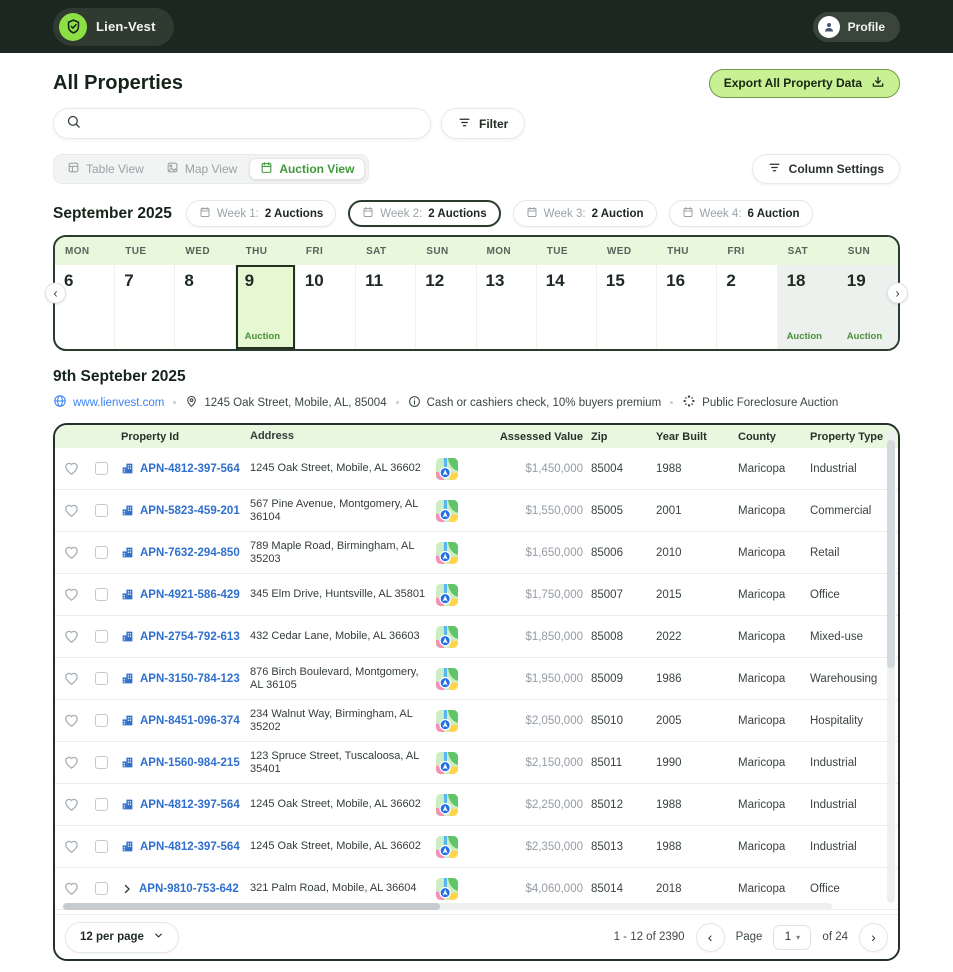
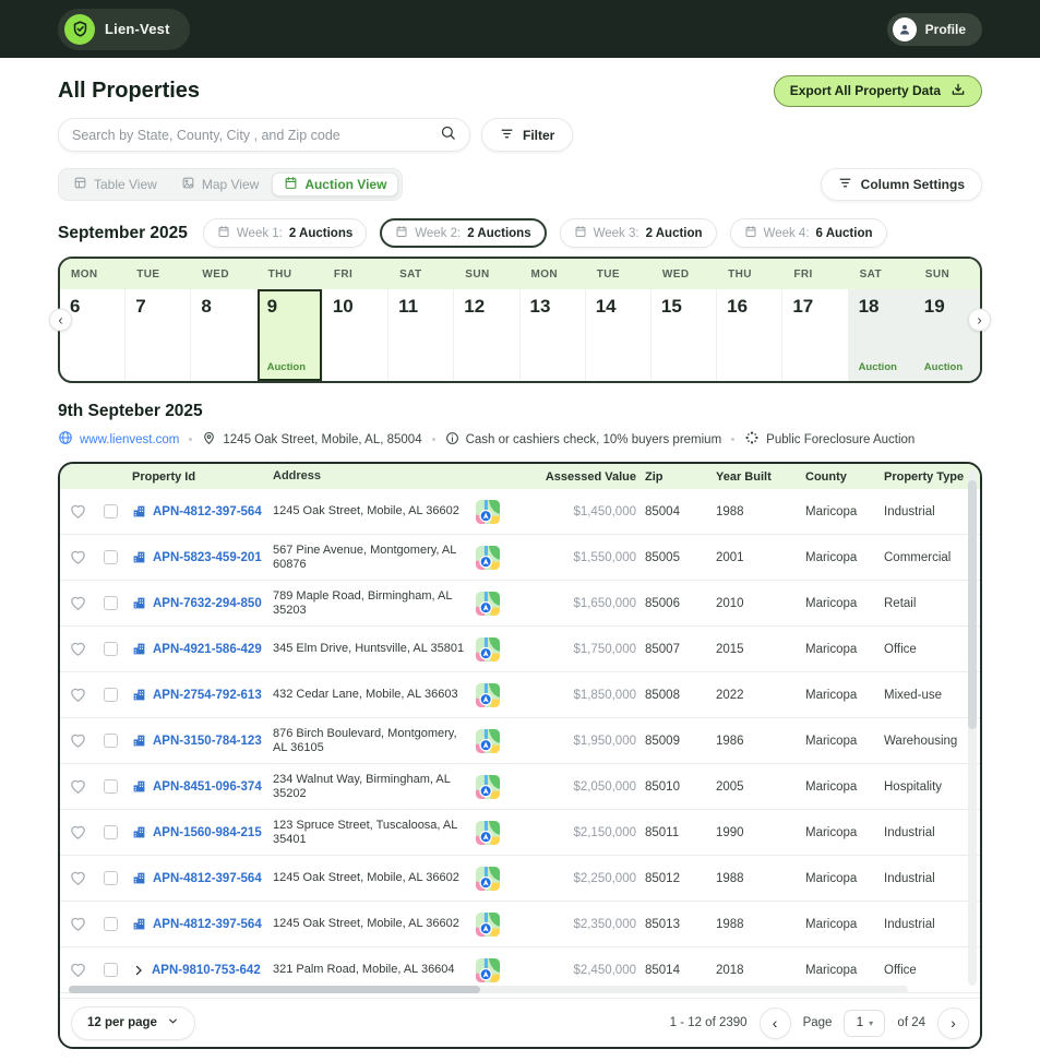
  Lien-Vest
  Profile
  All Properties
  Export All Property Data
+ Search by State, County, City , and Zip code
  Filter
  Table View
  Map View
  Auction View
  Column Settings
  September 2025
  Week 1:
  2 Auctions
  Week 2:
  2 Auctions
  Week 3:
  2 Auction
  Week 4:
  6 Auction
  ‹
  ›
  MON
  TUE
  WED
  THU
  FRI
  SAT
  SUN
  MON
  TUE
  WED
  THU
  FRI
  SAT
  SUN
  6
  7
  8
  9
  Auction
  10
  11
  12
  13
  14
  15
  16
- 2
+ 17
  18
  Auction
  19
  Auction
  9th Septeber 2025
  www.lienvest.com
  1245 Oak Street, Mobile, AL, 85004
  Cash or cashiers check, 10% buyers premium
  Public Foreclosure Auction
  Property Id
  Address
  Assessed Value
  Zip
  Year Built
  County
  Property Type
  APN-4812-397-564
  1245 Oak Street, Mobile, AL 36602
  $1,450,000
  85004
  1988
  Maricopa
  Industrial
  APN-5823-459-201
- 567 Pine Avenue, Montgomery, AL 36104
+ 567 Pine Avenue, Montgomery, AL 60876
  $1,550,000
  85005
  2001
  Maricopa
  Commercial
  APN-7632-294-850
  789 Maple Road, Birmingham, AL 35203
  $1,650,000
  85006
  2010
  Maricopa
  Retail
  APN-4921-586-429
  345 Elm Drive, Huntsville, AL 35801
  $1,750,000
  85007
  2015
  Maricopa
  Office
  APN-2754-792-613
  432 Cedar Lane, Mobile, AL 36603
  $1,850,000
  85008
  2022
  Maricopa
  Mixed-use
  APN-3150-784-123
  876 Birch Boulevard, Montgomery, AL 36105
  $1,950,000
  85009
  1986
  Maricopa
  Warehousing
  APN-8451-096-374
  234 Walnut Way, Birmingham, AL 35202
  $2,050,000
  85010
  2005
  Maricopa
  Hospitality
  APN-1560-984-215
  123 Spruce Street, Tuscaloosa, AL 35401
  $2,150,000
  85011
  1990
  Maricopa
  Industrial
  APN-4812-397-564
  1245 Oak Street, Mobile, AL 36602
  $2,250,000
  85012
  1988
  Maricopa
  Industrial
  APN-4812-397-564
  1245 Oak Street, Mobile, AL 36602
  $2,350,000
  85013
  1988
  Maricopa
  Industrial
  APN-9810-753-642
  321 Palm Road, Mobile, AL 36604
- $4,060,000
+ $2,450,000
  85014
  2018
  Maricopa
  Office
  12 per page
  1 - 12 of 2390
  ‹
  Page
  1
  ▾
  of 24
  ›
